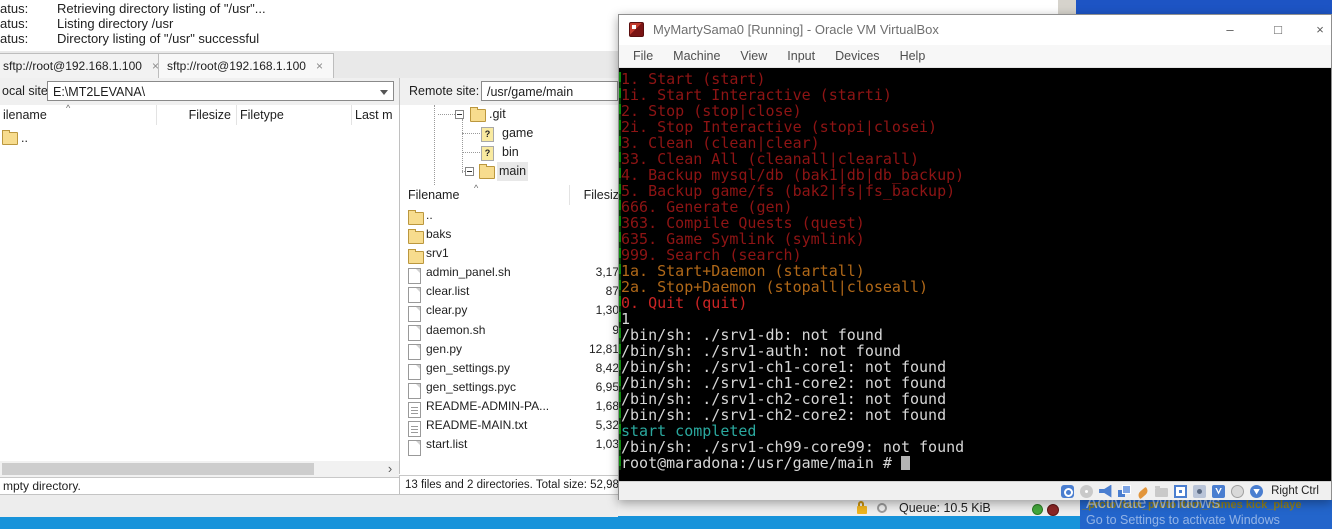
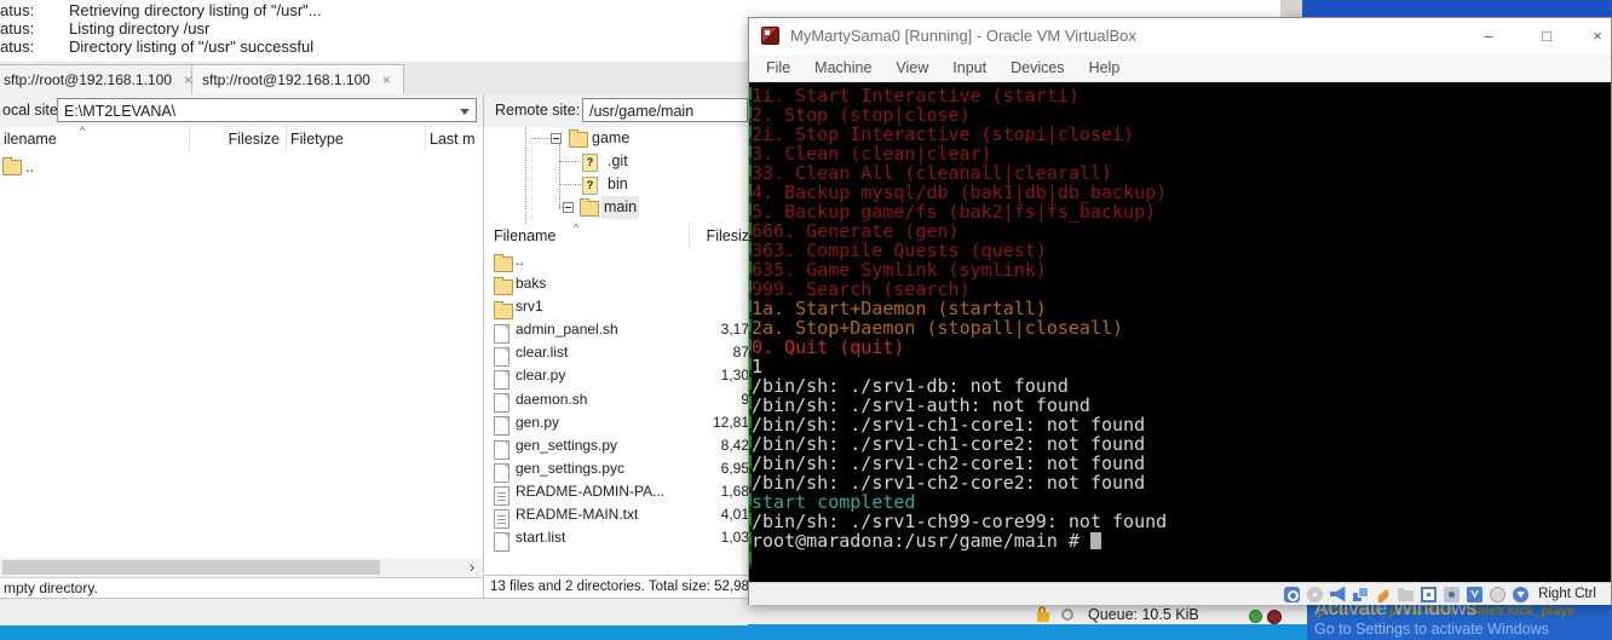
  _proto item_proto item_names kick_playe
  Activate Windows
  Go to Settings to activate Windows
  atus: Retrieving directory listing of "/usr"...
  atus: Listing directory /usr
  atus: Directory listing of "/usr" successful
  sftp://root@192.168.1.100 ×
  sftp://root@192.168.1.100 ×
  ocal site
  E:\MT2LEVANA\
  ilename
  ^
  Filesize
  Filetype
  Last m
  ..
  ›
  mpty directory.
  Remote site:
  /usr/game/main
- .git
+ game
  ?
- game
+ .git
  ?
  bin
  main
  Filename
  ^
  Filesiz
  ..
  baks
  srv1
  admin_panel.sh
  3,17
  clear.list
  87
  clear.py
  1,30
  daemon.sh
  9
  gen.py
  12,81
  gen_settings.py
  8,42
  gen_settings.pyc
  6,95
  README-ADMIN-PA...
  1,68
  README-MAIN.txt
- 5,32
+ 4,01
  start.list
  1,03
  13 files and 2 directories. Total size: 52,98
  Queue: 10.5 KiB
  MyMartySama0 [Running] - Oracle VM VirtualBox
  –
  □
  ×
  File
  Machine
  View
  Input
  Devices
  Help
- 1. Start (start)
  1i. Start Interactive (starti)
  2. Stop (stop|close)
  2i. Stop Interactive (stopi|closei)
  3. Clean (clean|clear)
  33. Clean All (cleanall|clearall)
  4. Backup mysql/db (bak1|db|db_backup)
  5. Backup game/fs (bak2|fs|fs_backup)
  666. Generate (gen)
  363. Compile Quests (quest)
  635. Game Symlink (symlink)
  999. Search (search)
  1a. Start+Daemon (startall)
  2a. Stop+Daemon (stopall|closeall)
  0. Quit (quit)
  1
  /bin/sh: ./srv1-db: not found
  /bin/sh: ./srv1-auth: not found
  /bin/sh: ./srv1-ch1-core1: not found
  /bin/sh: ./srv1-ch1-core2: not found
  /bin/sh: ./srv1-ch2-core1: not found
  /bin/sh: ./srv1-ch2-core2: not found
  start completed
  /bin/sh: ./srv1-ch99-core99: not found
  root@maradona:/usr/game/main #
  Right Ctrl
